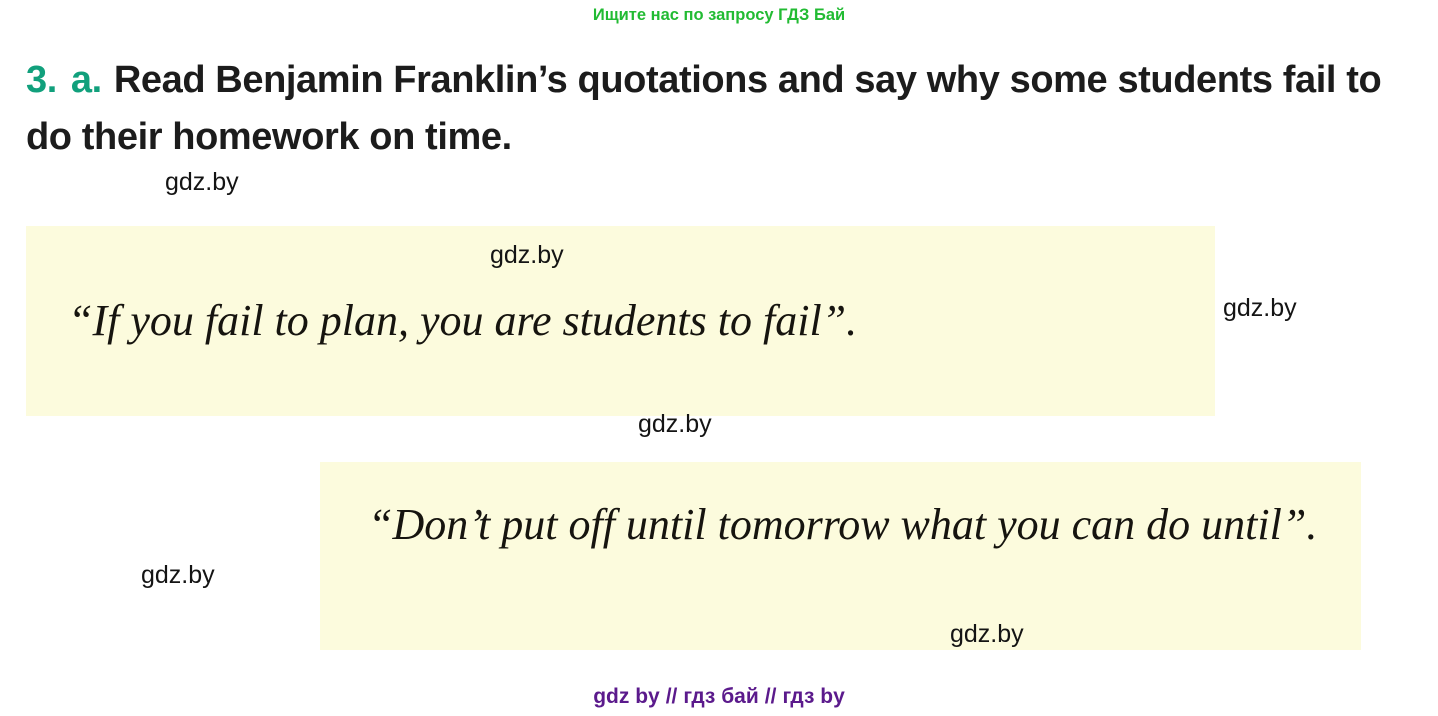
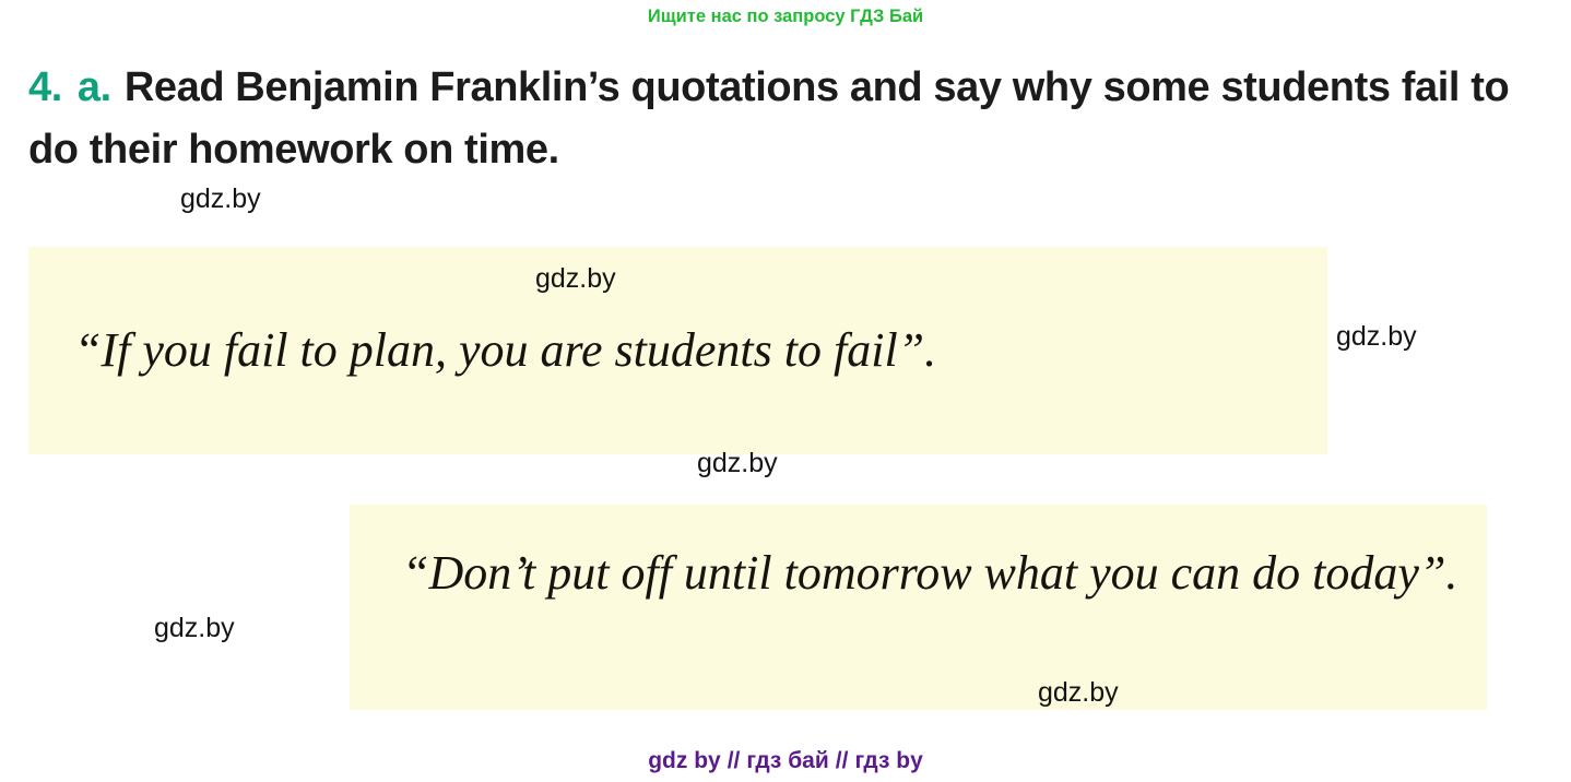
  Ищите нас по запросу ГДЗ Бай
- 3. a. Read Benjamin Franklin’s quotations and say why some students fail to do their homework on time.
+ 4. a. Read Benjamin Franklin’s quotations and say why some students fail to do their homework on time.
  “If you fail to plan, you are students to fail”.
- “Don’t put off until tomorrow what you can do until”.
+ “Don’t put off until tomorrow what you can do today”.
  gdz.by
  gdz.by
  gdz.by
  gdz.by
  gdz.by
  gdz.by
  gdz by // гдз бай // гдз by
